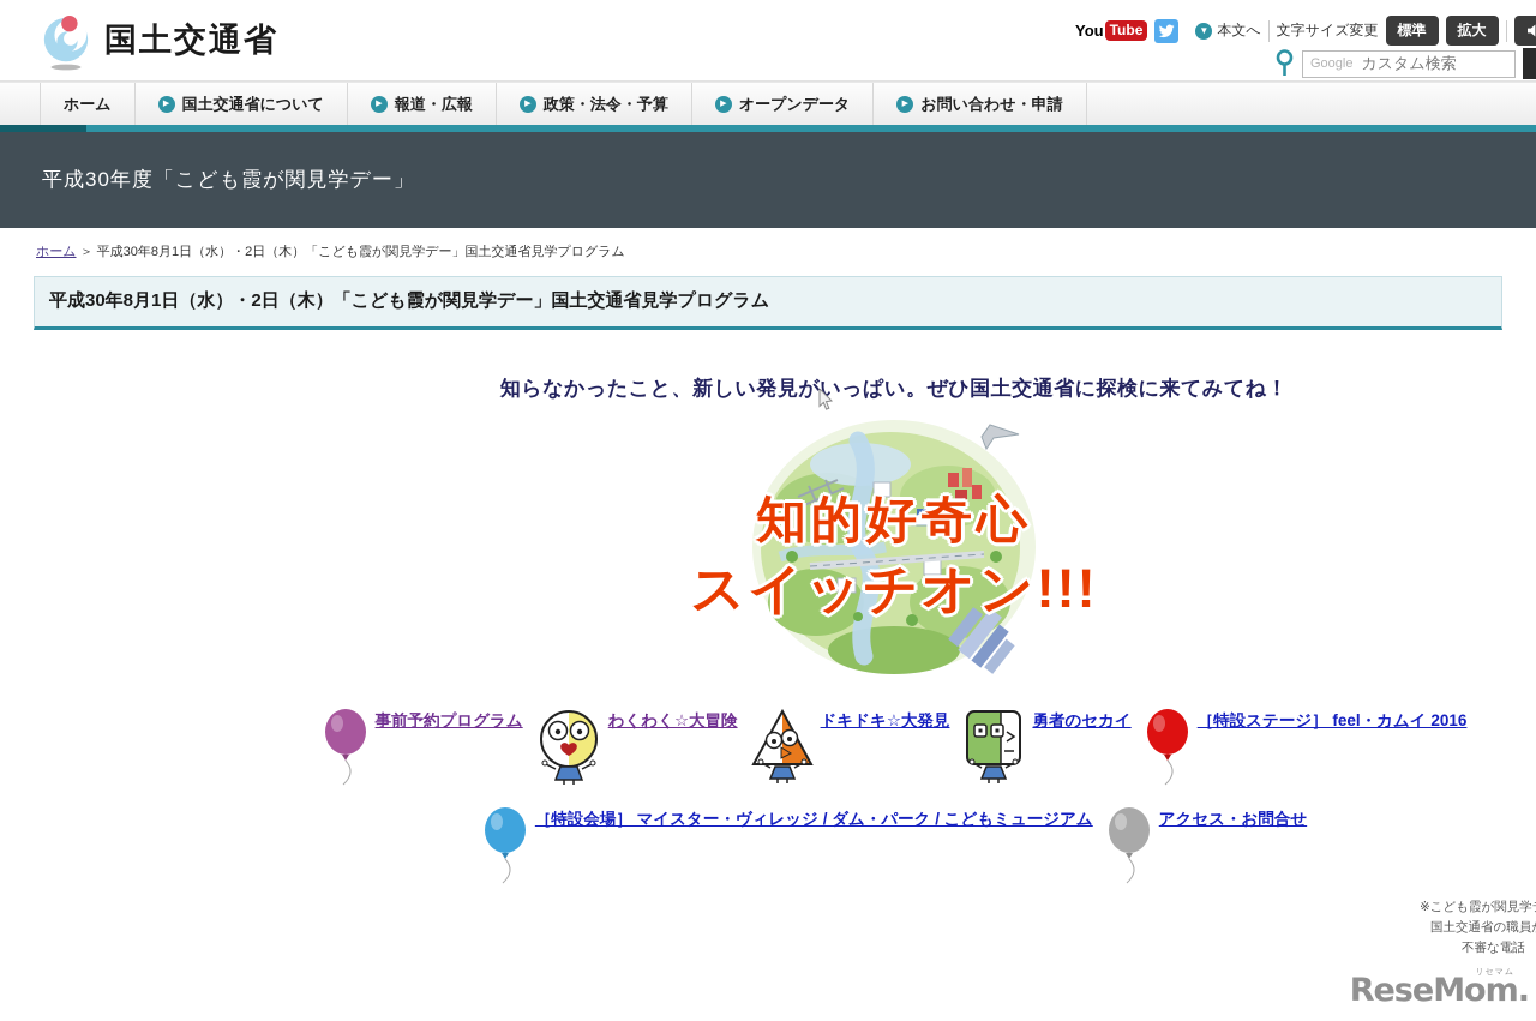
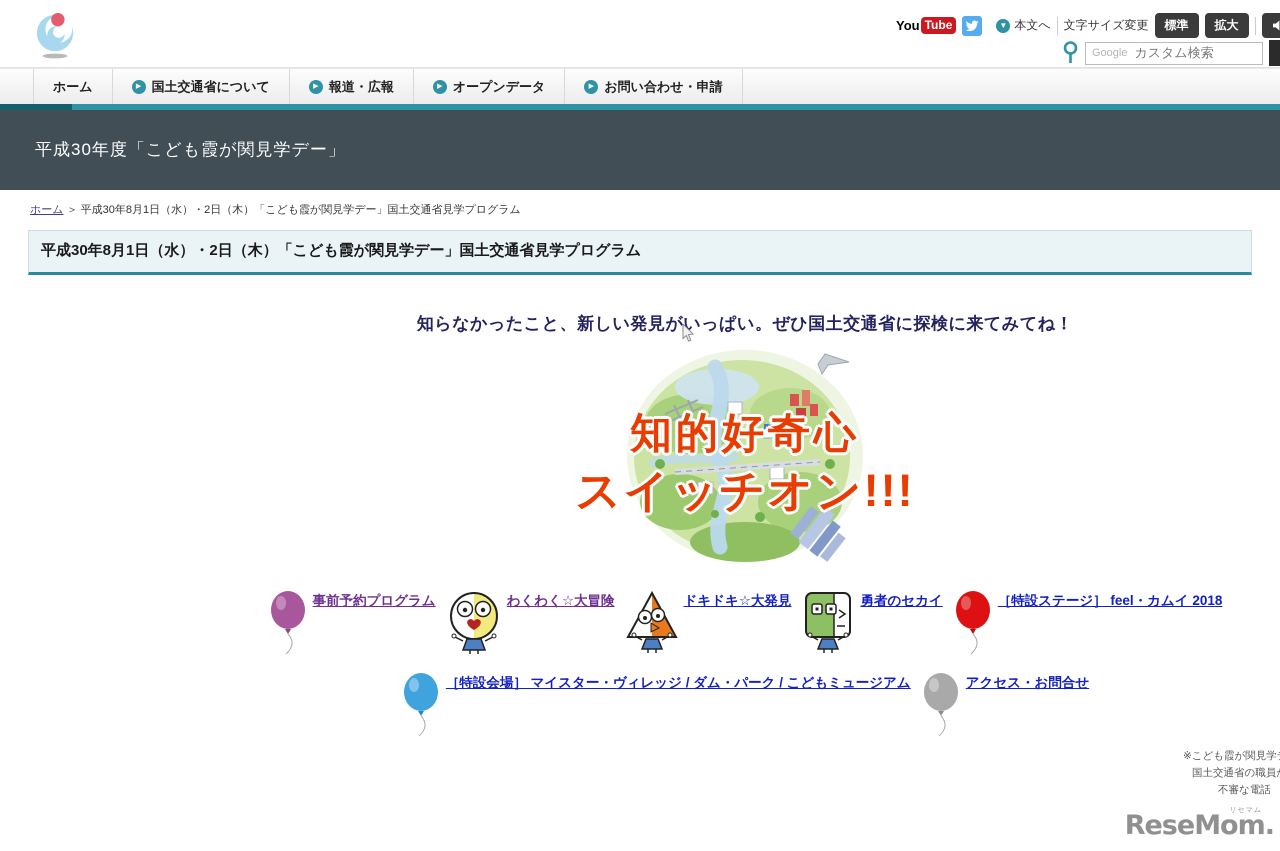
- 国土交通省
  You
  Tube
  ▼
  本文へ
  文字サイズ変更
  標準
  拡大
  Google
  カスタム検索
  ホーム
  国土交通省について
  報道・広報
- 政策・法令・予算
  オープンデータ
  お問い合わせ・申請
  平成30年度「こども霞が関見学デー」
  ホーム ＞ 平成30年8月1日（水）・2日（木）「こども霞が関見学デー」国土交通省見学プログラム
  平成30年8月1日（水）・2日（木）「こども霞が関見学デー」国土交通省見学プログラム
  知らなかったこと、新しい発見がいっぱい。ぜひ国土交通省に探検に来てみてね！
  知的好奇心
  スイッチオン!!!
  事前予約プログラム
  わくわく☆大冒険
  ドキドキ☆大発見
  勇者のセカイ
- ［特設ステージ］ feel・カムイ 2016
+ ［特設ステージ］ feel・カムイ 2018
  ［特設会場］ マイスター・ヴィレッジ / ダム・パーク / こどもミュージアム
  アクセス・お問合せ
  ※こども霞が関見学
  国土交通省の職員
  不審な電話
  リセマム
  ReseMom.
